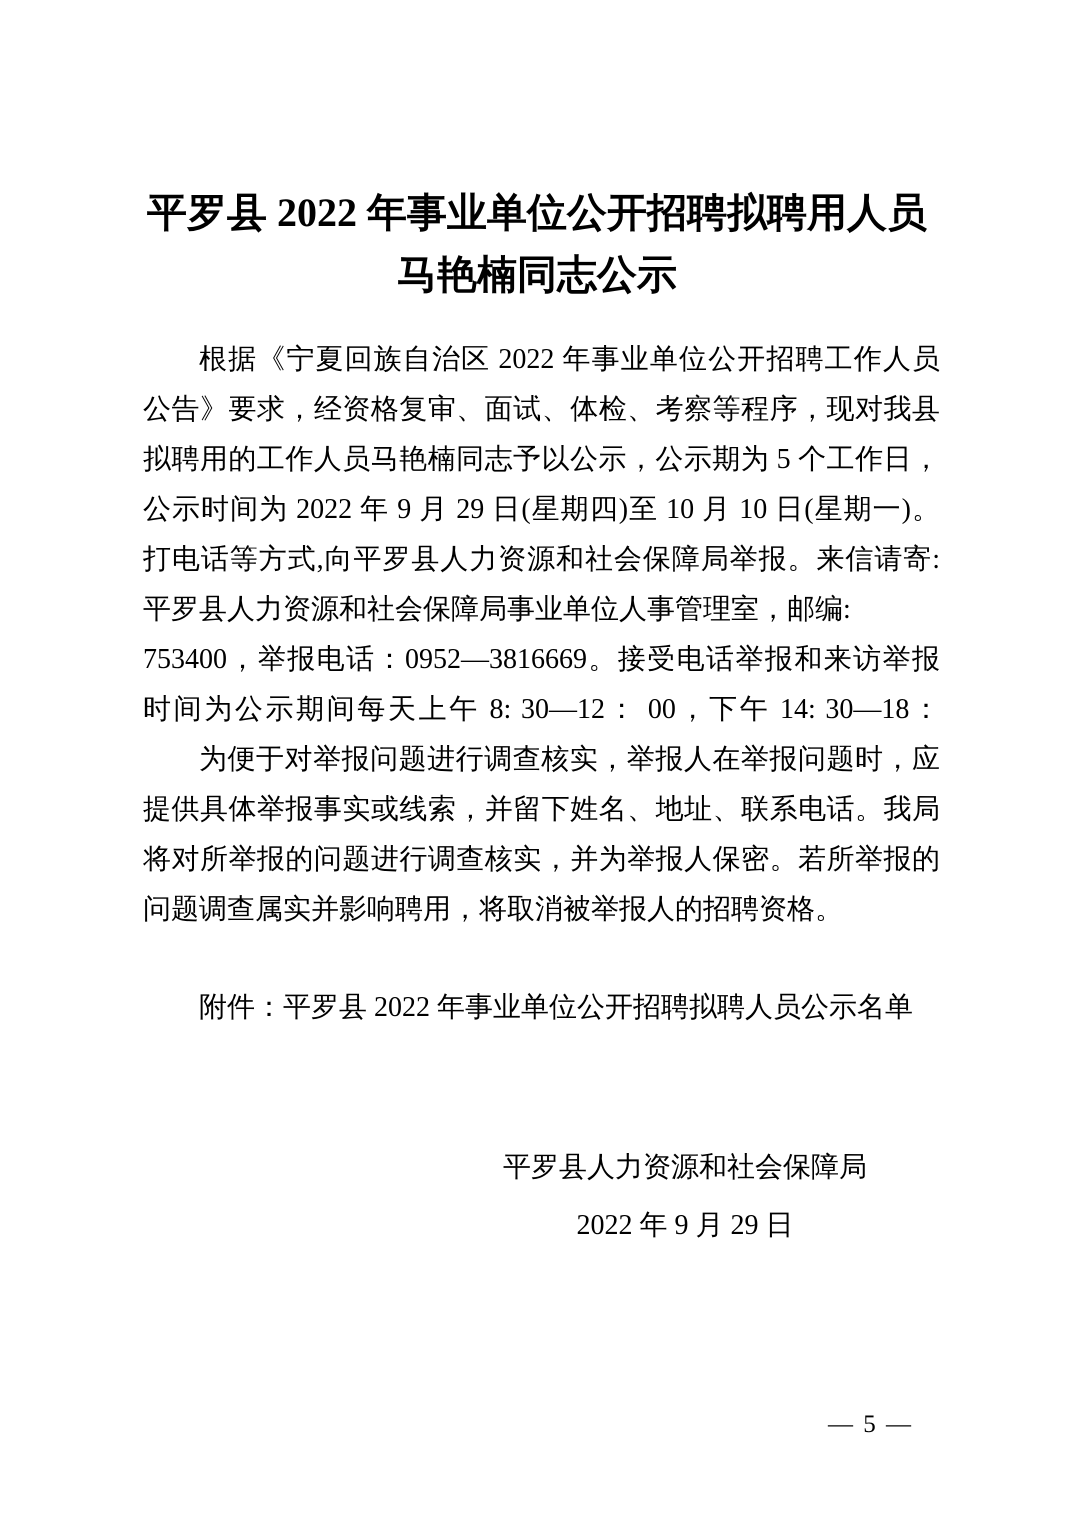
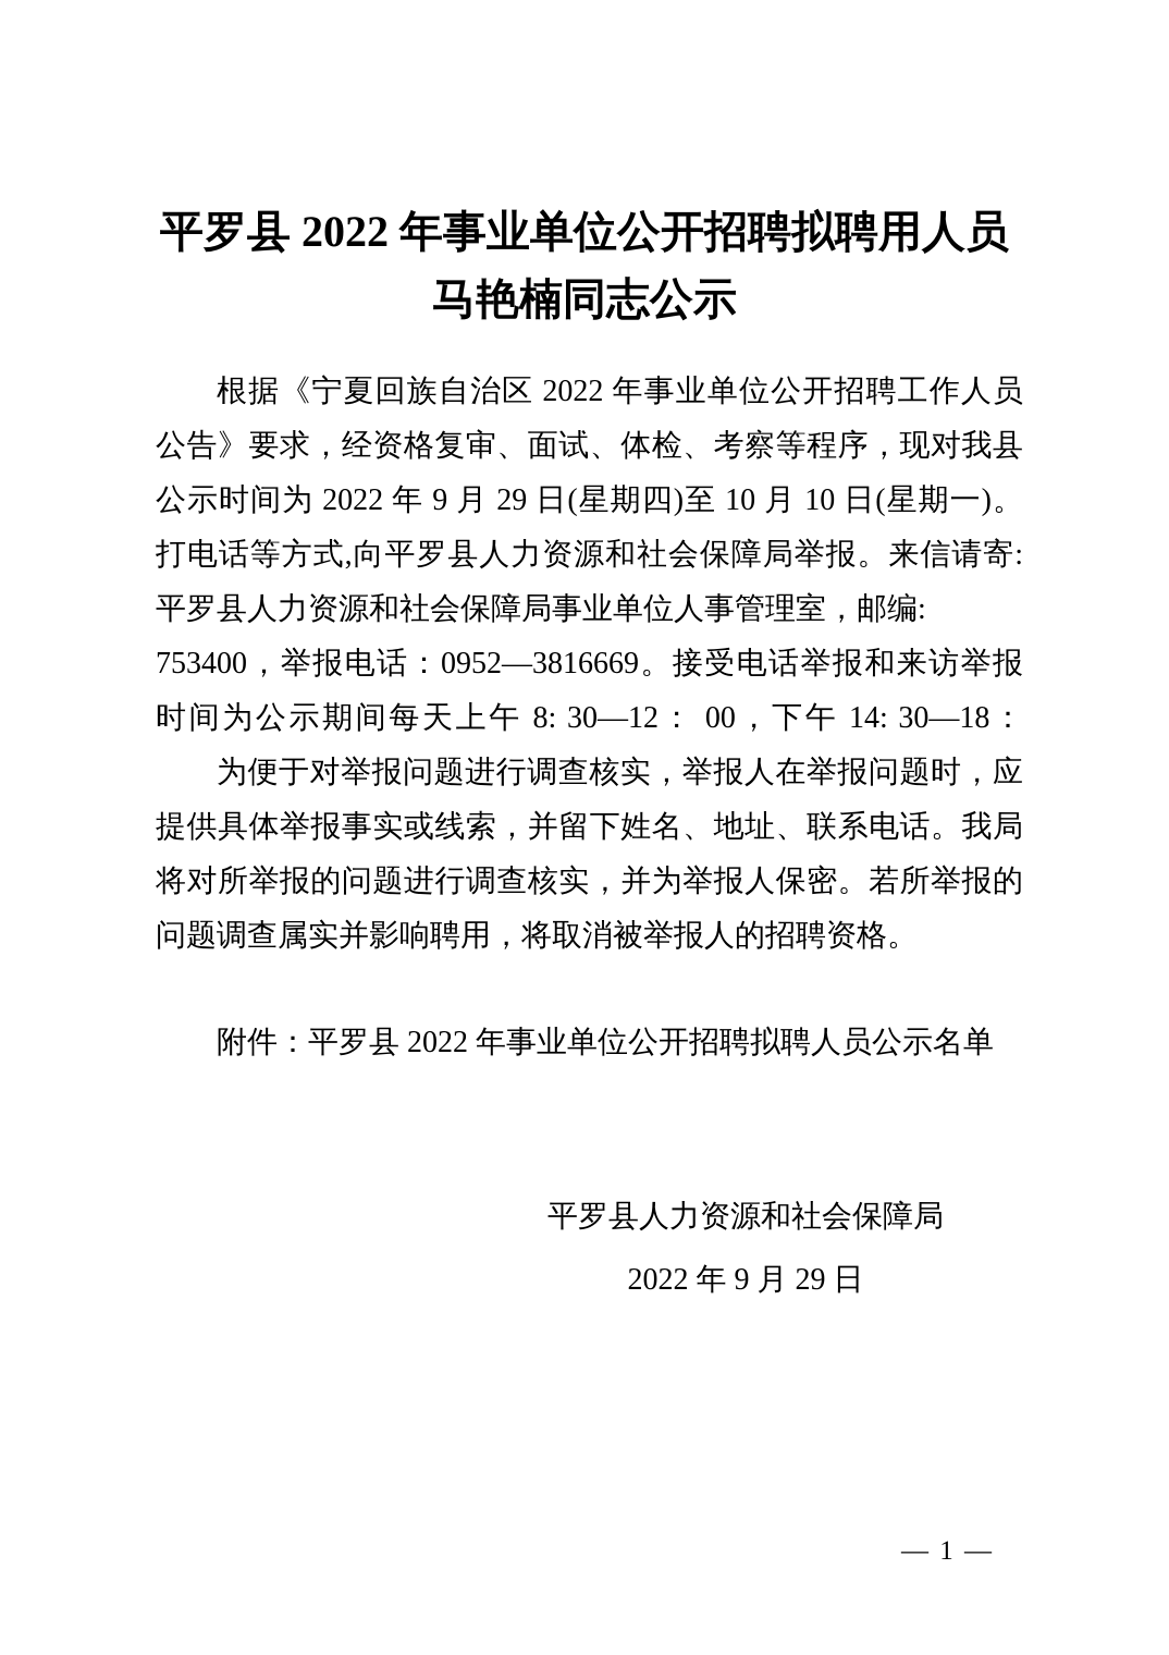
  平罗县 2022 年事业单位公开招聘拟聘用人员
  马艳楠同志公示
  根据《宁夏回族自治区 2022 年事业单位公开招聘工作人员
  公告》要求，经资格复审、面试、体检、考察等程序，现对我县
- 拟聘用的工作人员马艳楠同志予以公示，公示期为 5 个工作日，
  公示时间为 2022 年 9 月 29 日(星期四)至 10 月 10 日(星期一)。
  打电话等方式,向平罗县人力资源和社会保障局举报。来信请寄:
  平罗县人力资源和社会保障局事业单位人事管理室，邮编:
  753400，举报电话：0952—3816669。接受电话举报和来访举报
  时间为公示期间每天上午 8: 30—12： 00，下午 14: 30—18：
  为便于对举报问题进行调查核实，举报人在举报问题时，应
  提供具体举报事实或线索，并留下姓名、地址、联系电话。我局
  将对所举报的问题进行调查核实，并为举报人保密。若所举报的
  问题调查属实并影响聘用，将取消被举报人的招聘资格。
  附件：平罗县 2022 年事业单位公开招聘拟聘人员公示名单
  平罗县人力资源和社会保障局
  2022 年 9 月 29 日
- — 5 —
+ — 1 —
